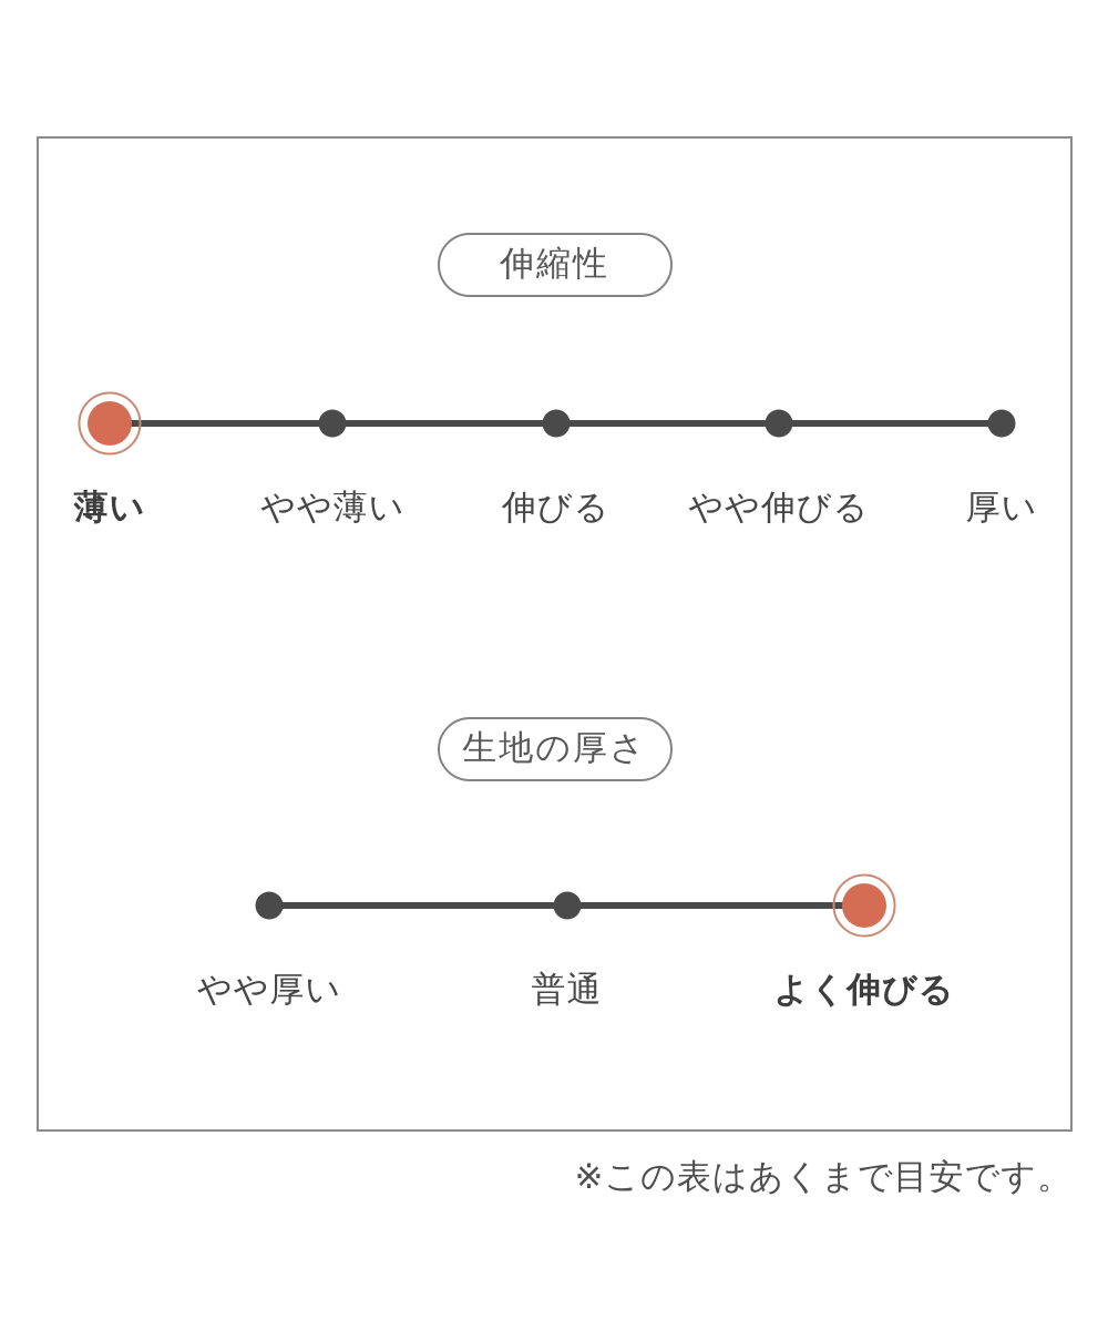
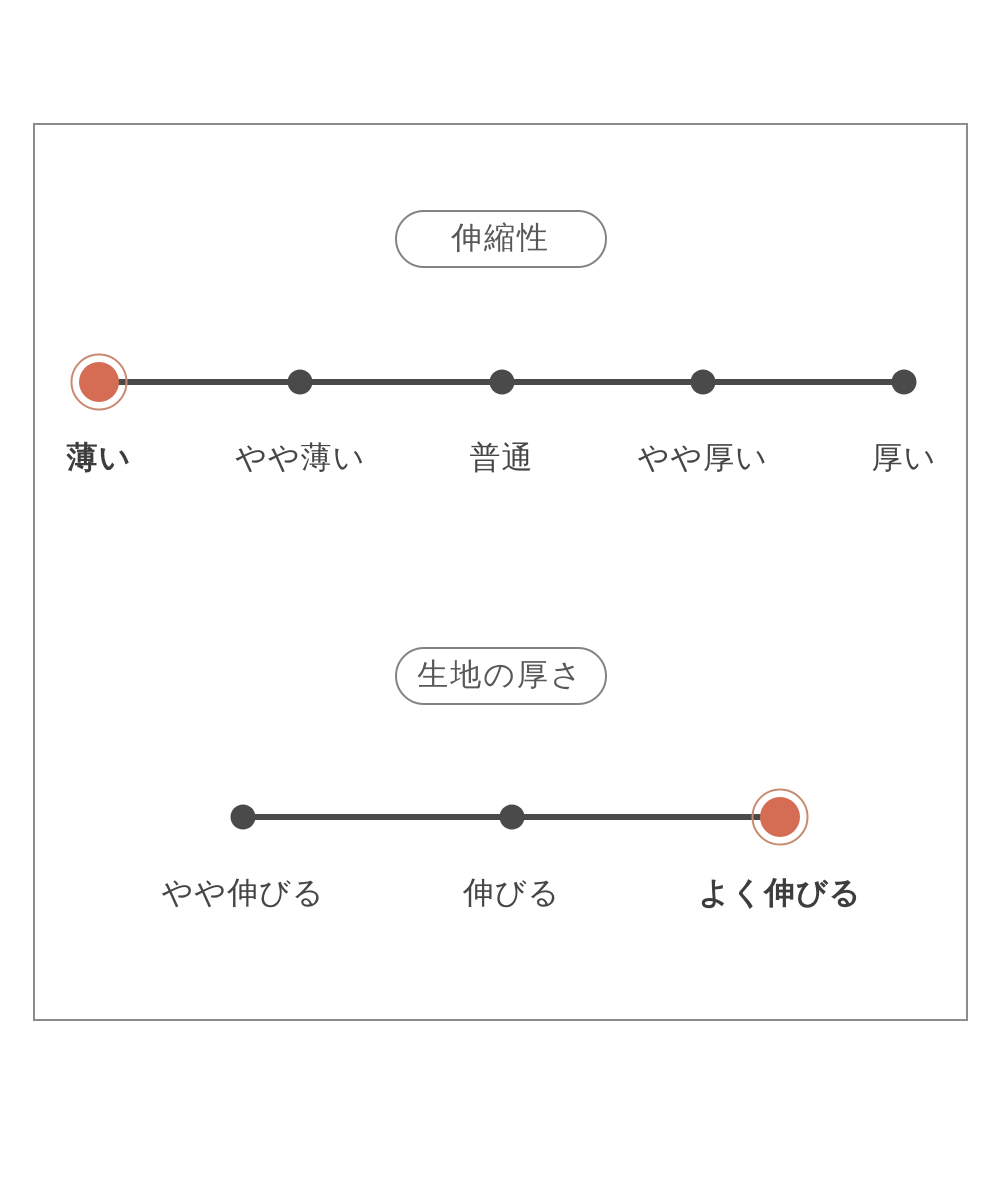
  伸縮性
  薄い
  やや薄い
- 伸びる
+ 普通
- やや伸びる
+ やや厚い
  厚い
  生地の厚さ
- やや厚い
+ やや伸びる
- 普通
+ 伸びる
  よく伸びる
- ※この表はあくまで目安です。
